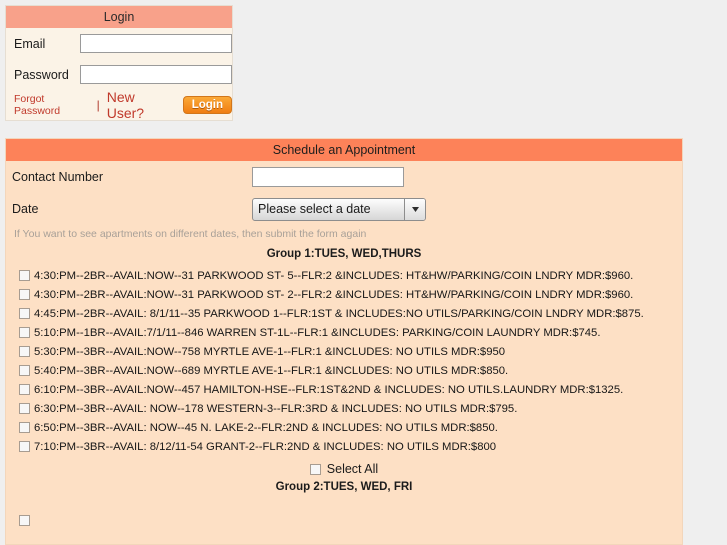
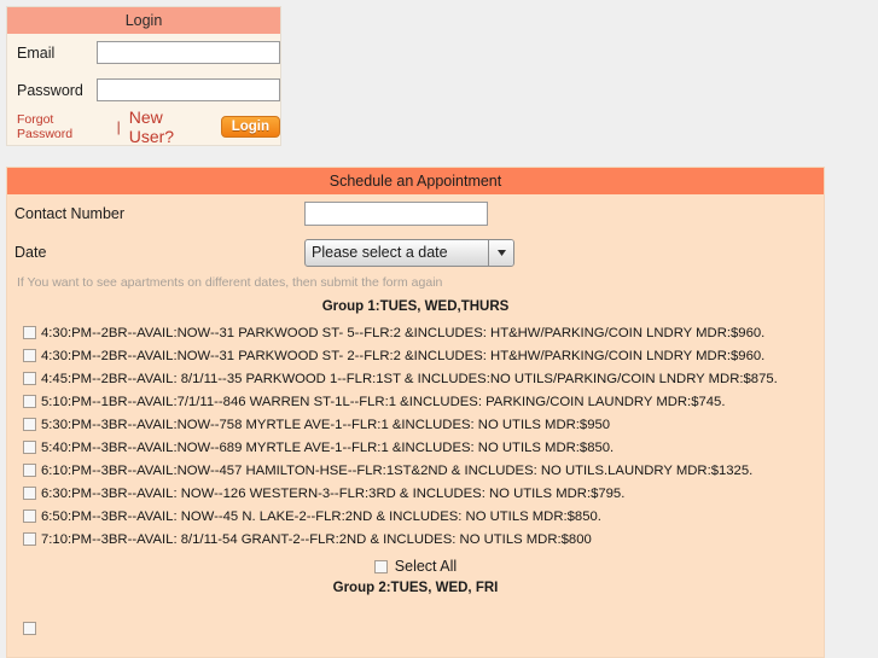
  Login
  Email
  Password
  Forgot Password
  |
  New User?
  Login
  Schedule an Appointment
  Contact Number
  Date
  Please select a date
  If You want to see apartments on different dates, then submit the form again
  Group 1:TUES, WED,THURS
  4:30:PM--2BR--AVAIL:NOW--31 PARKWOOD ST- 5--FLR:2 &INCLUDES: HT&HW/PARKING/COIN LNDRY MDR:$960.
  4:30:PM--2BR--AVAIL:NOW--31 PARKWOOD ST- 2--FLR:2 &INCLUDES: HT&HW/PARKING/COIN LNDRY MDR:$960.
  4:45:PM--2BR--AVAIL: 8/1/11--35 PARKWOOD 1--FLR:1ST & INCLUDES:NO UTILS/PARKING/COIN LNDRY MDR:$875.
  5:10:PM--1BR--AVAIL:7/1/11--846 WARREN ST-1L--FLR:1 &INCLUDES: PARKING/COIN LAUNDRY MDR:$745.
  5:30:PM--3BR--AVAIL:NOW--758 MYRTLE AVE-1--FLR:1 &INCLUDES: NO UTILS MDR:$950
  5:40:PM--3BR--AVAIL:NOW--689 MYRTLE AVE-1--FLR:1 &INCLUDES: NO UTILS MDR:$850.
  6:10:PM--3BR--AVAIL:NOW--457 HAMILTON-HSE--FLR:1ST&2ND & INCLUDES: NO UTILS.LAUNDRY MDR:$1325.
- 6:30:PM--3BR--AVAIL: NOW--178 WESTERN-3--FLR:3RD & INCLUDES: NO UTILS MDR:$795.
+ 6:30:PM--3BR--AVAIL: NOW--126 WESTERN-3--FLR:3RD & INCLUDES: NO UTILS MDR:$795.
  6:50:PM--3BR--AVAIL: NOW--45 N. LAKE-2--FLR:2ND & INCLUDES: NO UTILS MDR:$850.
- 7:10:PM--3BR--AVAIL: 8/12/11-54 GRANT-2--FLR:2ND & INCLUDES: NO UTILS MDR:$800
+ 7:10:PM--3BR--AVAIL: 8/1/11-54 GRANT-2--FLR:2ND & INCLUDES: NO UTILS MDR:$800
  Select All
  Group 2:TUES, WED, FRI
